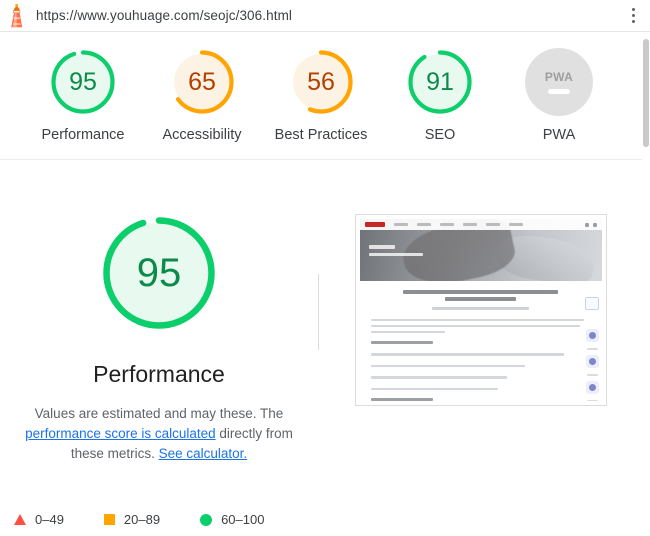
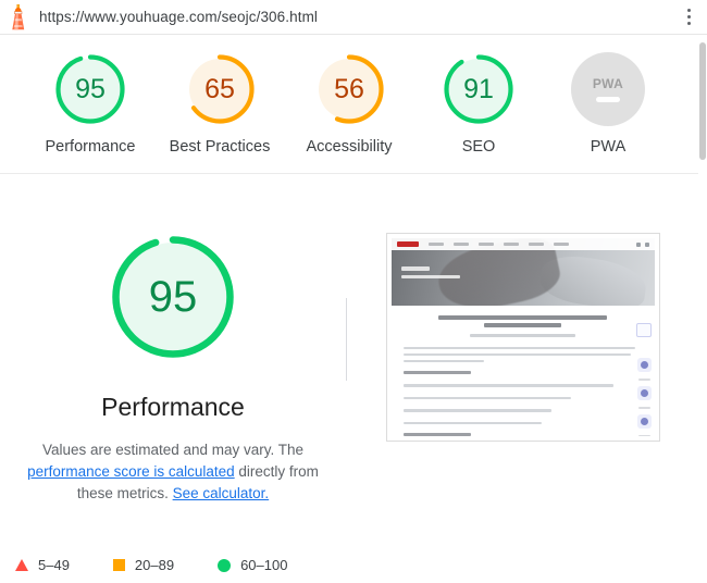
  https://www.youhuage.com/seojc/306.html
  95
  Performance
  65
- Accessibility
+ Best Practices
  56
- Best Practices
+ Accessibility
  91
  SEO
  PWA
  PWA
  95
  Performance
- Values are estimated and may these. The performance score is calculated directly from these metrics. See calculator.
+ Values are estimated and may vary. The performance score is calculated directly from these metrics. See calculator.
- 0–49
+ 5–49
  20–89
  60–100
